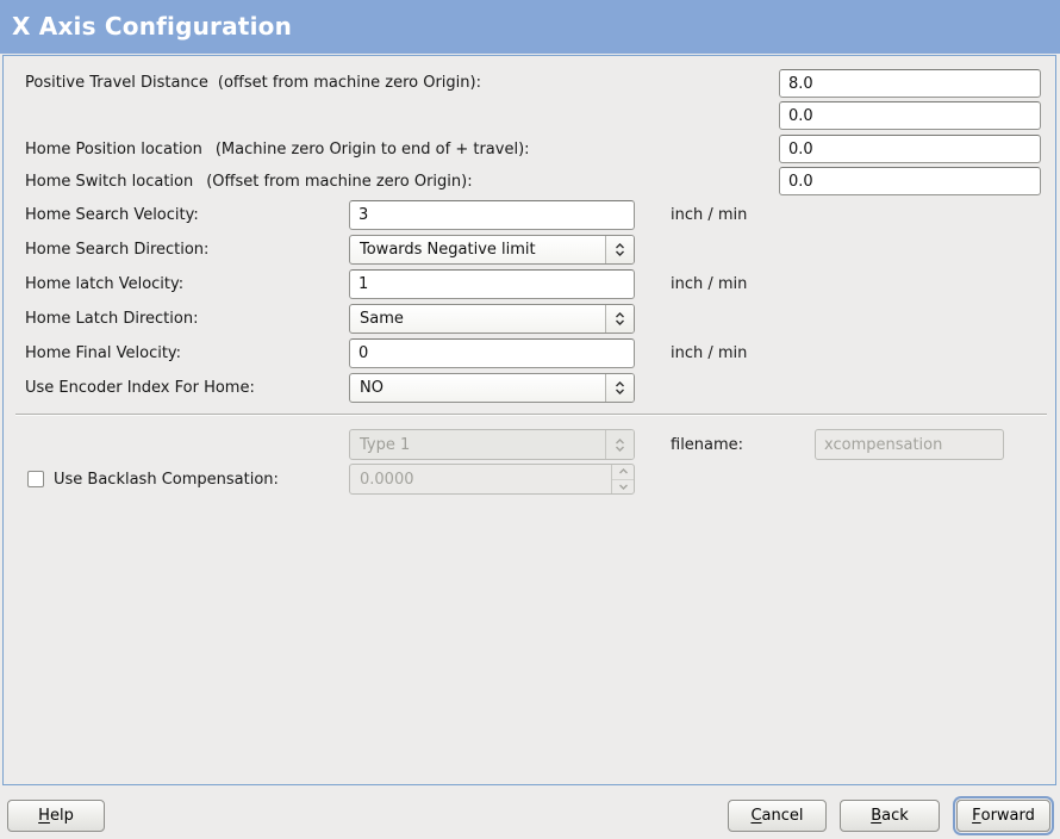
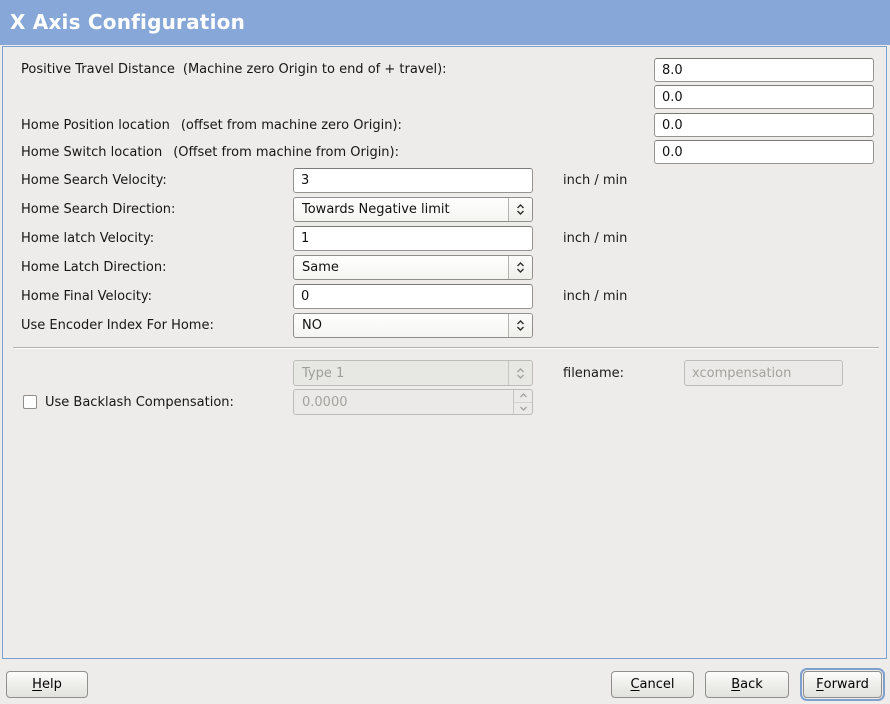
  X Axis Configuration
  Positive Travel Distance
- (offset from machine zero Origin):
+ (Machine zero Origin to end of + travel):
  8.0
  0.0
  Home Position location
- (Machine zero Origin to end of + travel):
+ (offset from machine zero Origin):
  0.0
  Home Switch location
- (Offset from machine zero Origin):
+ (Offset from machine from Origin):
  0.0
  Home Search Velocity:
  3
  inch / min
  Home Search Direction:
  Towards Negative limit
  Home latch Velocity:
  1
  inch / min
  Home Latch Direction:
  Same
  Home Final Velocity:
  0
  inch / min
  Use Encoder Index For Home:
  NO
  Type 1
  filename:
  xcompensation
  Use Backlash Compensation:
  0.0000
  H
  elp
  C
  ancel
  B
  ack
  F
  orward
